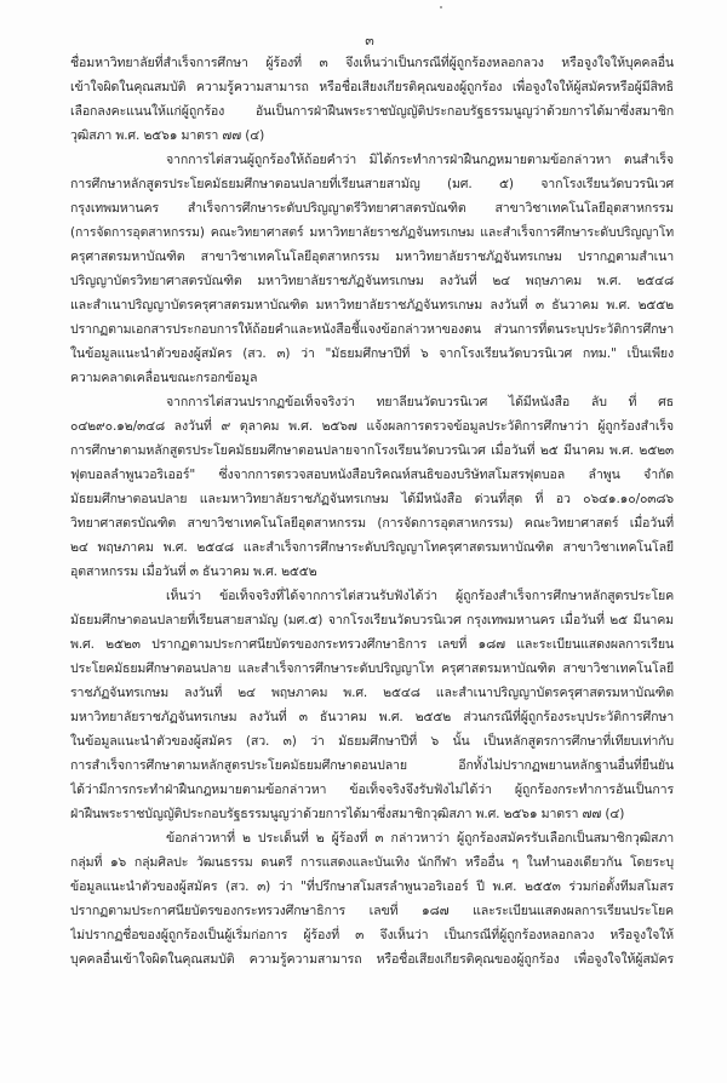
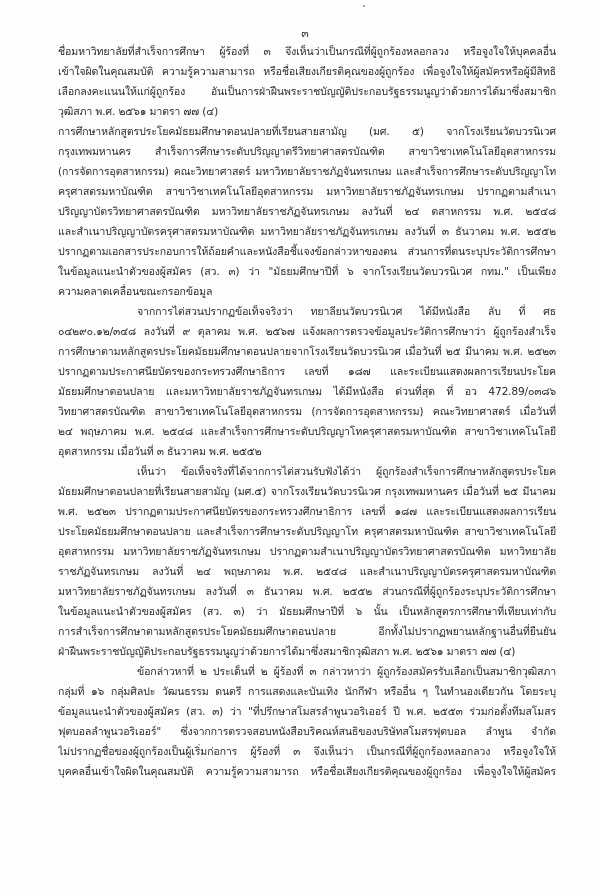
  ๓
  ชื่อมหาวิทยาลัยที่สำเร็จการศึกษา ผู้ร้องที่ ๓ จึงเห็นว่าเป็นกรณีที่ผู้ถูกร้องหลอกลวง หรือจูงใจให้บุคคลอื่น
  เข้าใจผิดในคุณสมบัติ ความรู้ความสามารถ หรือชื่อเสียงเกียรติคุณของผู้ถูกร้อง เพื่อจูงใจให้ผู้สมัครหรือผู้มีสิทธิ
  เลือกลงคะแนนให้แก่ผู้ถูกร้อง อันเป็นการฝ่าฝืนพระราชบัญญัติประกอบรัฐธรรมนูญว่าด้วยการได้มาซึ่งสมาชิก
  วุฒิสภา พ.ศ. ๒๕๖๑ มาตรา ๗๗ (๔)
- จากการไต่สวนผู้ถูกร้องให้ถ้อยคำว่า มิได้กระทำการฝ่าฝืนกฎหมายตามข้อกล่าวหา ตนสำเร็จ
  การศึกษาหลักสูตรประโยคมัธยมศึกษาตอนปลายที่เรียนสายสามัญ (มศ. ๕) จากโรงเรียนวัดบวรนิเวศ
  กรุงเทพมหานคร สำเร็จการศึกษาระดับปริญญาตรีวิทยาศาสตรบัณฑิต สาขาวิชาเทคโนโลยีอุตสาหกรรม
  (การจัดการอุตสาหกรรม) คณะวิทยาศาสตร์ มหาวิทยาลัยราชภัฏจันทรเกษม และสำเร็จการศึกษาระดับปริญญาโท
  ครุศาสตรมหาบัณฑิต สาขาวิชาเทคโนโลยีอุตสาหกรรม มหาวิทยาลัยราชภัฏจันทรเกษม ปรากฏตามสำเนา
- ปริญญาบัตรวิทยาศาสตรบัณฑิต มหาวิทยาลัยราชภัฏจันทรเกษม ลงวันที่ ๒๔ พฤษภาคม พ.ศ. ๒๕๔๘
+ ปริญญาบัตรวิทยาศาสตรบัณฑิต มหาวิทยาลัยราชภัฏจันทรเกษม ลงวันที่ ๒๔ ตสาหกรรม พ.ศ. ๒๕๔๘
  และสำเนาปริญญาบัตรครุศาสตรมหาบัณฑิต มหาวิทยาลัยราชภัฏจันทรเกษม ลงวันที่ ๓ ธันวาคม พ.ศ. ๒๕๕๒
  ปรากฏตามเอกสารประกอบการให้ถ้อยคำและหนังสือชี้แจงข้อกล่าวหาของตน ส่วนการที่ตนระบุประวัติการศึกษา
  ในข้อมูลแนะนำตัวของผู้สมัคร (สว. ๓) ว่า "มัธยมศึกษาปีที่ ๖ จากโรงเรียนวัดบวรนิเวศ กทม." เป็นเพียง
  ความคลาดเคลื่อนขณะกรอกข้อมูล
  จากการไต่สวนปรากฏข้อเท็จจริงว่า ทยาลียนวัดบวรนิเวศ ได้มีหนังสือ ลับ ที่ ศธ
  ๐๔๒๙๐.๑๒/๓๔๘ ลงวันที่ ๙ ตุลาคม พ.ศ. ๒๕๖๗ แจ้งผลการตรวจข้อมูลประวัติการศึกษาว่า ผู้ถูกร้องสำเร็จ
  การศึกษาตามหลักสูตรประโยคมัธยมศึกษาตอนปลายจากโรงเรียนวัดบวรนิเวศ เมื่อวันที่ ๒๕ มีนาคม พ.ศ. ๒๕๒๓
- ฟุตบอลลำพูนวอริเออร์" ซึ่งจากการตรวจสอบหนังสือบริคณห์สนธิของบริษัทสโมสรฟุตบอล ลำพูน จำกัด
+ ปรากฏตามประกาศนียบัตรของกระทรวงศึกษาธิการ เลขที่ ๑๘๗ และระเบียนแสดงผลการเรียนประโยค
- มัธยมศึกษาตอนปลาย และมหาวิทยาลัยราชภัฏจันทรเกษม ได้มีหนังสือ ด่วนที่สุด ที่ อว ๐๖๔๑.๑๐/๐๓๘๖
+ มัธยมศึกษาตอนปลาย และมหาวิทยาลัยราชภัฏจันทรเกษม ได้มีหนังสือ ด่วนที่สุด ที่ อว 472.89/๐๓๘๖
  วิทยาศาสตรบัณฑิต สาขาวิชาเทคโนโลยีอุตสาหกรรม (การจัดการอุตสาหกรรม) คณะวิทยาศาสตร์ เมื่อวันที่
  ๒๔ พฤษภาคม พ.ศ. ๒๕๔๘ และสำเร็จการศึกษาระดับปริญญาโทครุศาสตรมหาบัณฑิต สาขาวิชาเทคโนโลยี
  อุตสาหกรรม เมื่อวันที่ ๓ ธันวาคม พ.ศ. ๒๕๕๒
  เห็นว่า ข้อเท็จจริงที่ได้จากการไต่สวนรับฟังได้ว่า ผู้ถูกร้องสำเร็จการศึกษาหลักสูตรประโยค
  มัธยมศึกษาตอนปลายที่เรียนสายสามัญ (มศ.๕) จากโรงเรียนวัดบวรนิเวศ กรุงเทพมหานคร เมื่อวันที่ ๒๕ มีนาคม
  พ.ศ. ๒๕๒๓ ปรากฏตามประกาศนียบัตรของกระทรวงศึกษาธิการ เลขที่ ๑๘๗ และระเบียนแสดงผลการเรียน
  ประโยคมัธยมศึกษาตอนปลาย และสำเร็จการศึกษาระดับปริญญาโท ครุศาสตรมหาบัณฑิต สาขาวิชาเทคโนโลยี
+ อุตสาหกรรม มหาวิทยาลัยราชภัฏจันทรเกษม ปรากฏตามสำเนาปริญญาบัตรวิทยาศาสตรบัณฑิต มหาวิทยาลัย
  ราชภัฏจันทรเกษม ลงวันที่ ๒๔ พฤษภาคม พ.ศ. ๒๕๔๘ และสำเนาปริญญาบัตรครุศาสตรมหาบัณฑิต
  มหาวิทยาลัยราชภัฏจันทรเกษม ลงวันที่ ๓ ธันวาคม พ.ศ. ๒๕๕๒ ส่วนกรณีที่ผู้ถูกร้องระบุประวัติการศึกษา
  ในข้อมูลแนะนำตัวของผู้สมัคร (สว. ๓) ว่า มัธยมศึกษาปีที่ ๖ นั้น เป็นหลักสูตรการศึกษาที่เทียบเท่ากับ
  การสำเร็จการศึกษาตามหลักสูตรประโยคมัธยมศึกษาตอนปลาย อีกทั้งไม่ปรากฏพยานหลักฐานอื่นที่ยืนยัน
- ได้ว่ามีการกระทำฝ่าฝืนกฎหมายตามข้อกล่าวหา ข้อเท็จจริงจึงรับฟังไม่ได้ว่า ผู้ถูกร้องกระทำการอันเป็นการ
  ฝ่าฝืนพระราชบัญญัติประกอบรัฐธรรมนูญว่าด้วยการได้มาซึ่งสมาชิกวุฒิสภา พ.ศ. ๒๕๖๑ มาตรา ๗๗ (๔)
  ข้อกล่าวหาที่ ๒ ประเด็นที่ ๒ ผู้ร้องที่ ๓ กล่าวหาว่า ผู้ถูกร้องสมัครรับเลือกเป็นสมาชิกวุฒิสภา
  กลุ่มที่ ๑๖ กลุ่มศิลปะ วัฒนธรรม ดนตรี การแสดงและบันเทิง นักกีฬา หรืออื่น ๆ ในทำนองเดียวกัน โดยระบุ
  ข้อมูลแนะนำตัวของผู้สมัคร (สว. ๓) ว่า "ที่ปรึกษาสโมสรลำพูนวอริเออร์ ปี พ.ศ. ๒๕๕๓ ร่วมก่อตั้งทีมสโมสร
- ปรากฏตามประกาศนียบัตรของกระทรวงศึกษาธิการ เลขที่ ๑๘๗ และระเบียนแสดงผลการเรียนประโยค
+ ฟุตบอลลำพูนวอริเออร์" ซึ่งจากการตรวจสอบหนังสือบริคณห์สนธิของบริษัทสโมสรฟุตบอล ลำพูน จำกัด
  ไม่ปรากฏชื่อของผู้ถูกร้องเป็นผู้เริ่มก่อการ ผู้ร้องที่ ๓ จึงเห็นว่า เป็นกรณีที่ผู้ถูกร้องหลอกลวง หรือจูงใจให้
  บุคคลอื่นเข้าใจผิดในคุณสมบัติ ความรู้ความสามารถ หรือชื่อเสียงเกียรติคุณของผู้ถูกร้อง เพื่อจูงใจให้ผู้สมัคร
